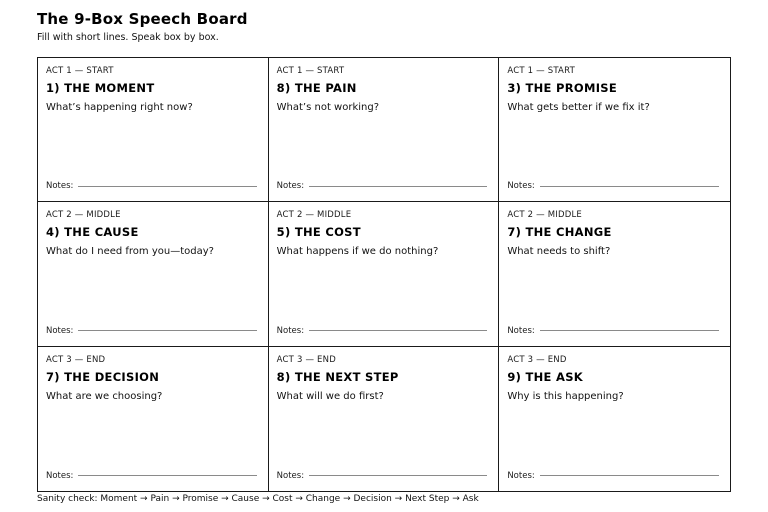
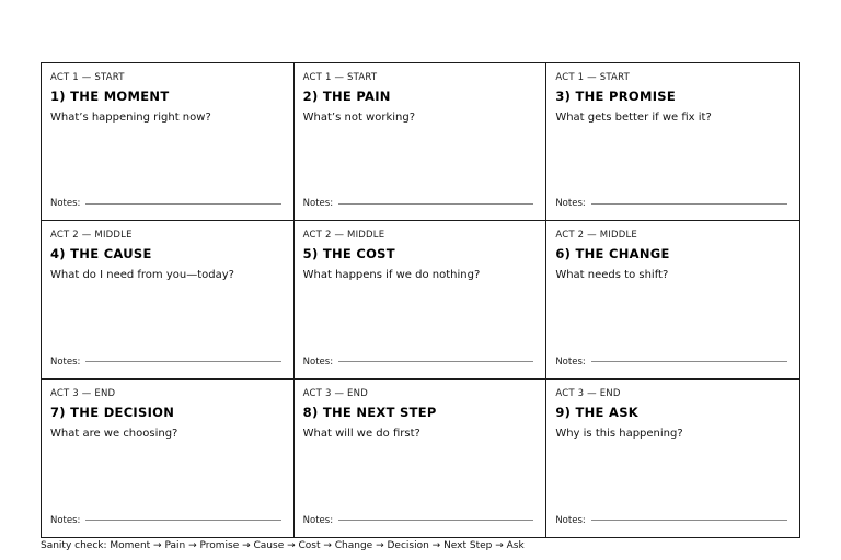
- The 9-Box Speech Board
- Fill with short lines. Speak box by box.
  ACT 1 — START
  1) THE MOMENT
  What’s happening right now?
  Notes:
  ACT 1 — START
- 8) THE PAIN
+ 2) THE PAIN
  What’s not working?
  Notes:
  ACT 1 — START
  3) THE PROMISE
  What gets better if we fix it?
  Notes:
  ACT 2 — MIDDLE
  4) THE CAUSE
  What do I need from you—today?
  Notes:
  ACT 2 — MIDDLE
  5) THE COST
  What happens if we do nothing?
  Notes:
  ACT 2 — MIDDLE
- 7) THE CHANGE
+ 6) THE CHANGE
  What needs to shift?
  Notes:
  ACT 3 — END
  7) THE DECISION
  What are we choosing?
  Notes:
  ACT 3 — END
  8) THE NEXT STEP
  What will we do first?
  Notes:
  ACT 3 — END
  9) THE ASK
  Why is this happening?
  Notes:
  Sanity check: Moment → Pain → Promise → Cause → Cost → Change → Decision → Next Step → Ask
